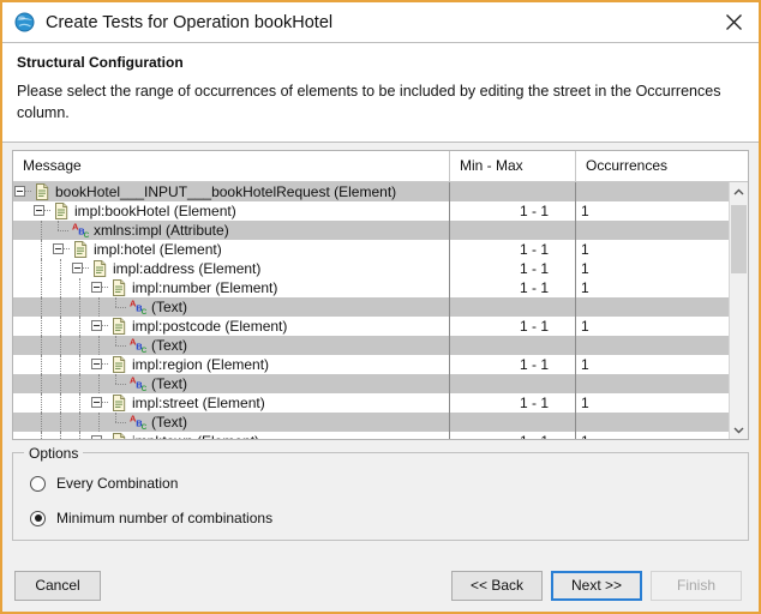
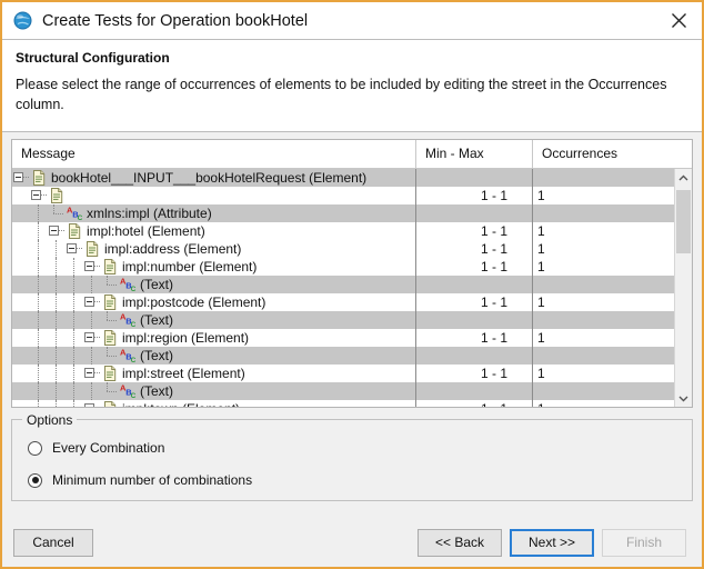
  Create Tests for Operation bookHotel
  Structural Configuration
  Please select the range of occurrences of elements to be included by editing the street in the Occurrences column.
  Message
  Min - Max
  Occurrences
  bookHotel___INPUT___bookHotelRequest (Element)
- impl:bookHotel (Element)
  1 - 1
  1
  A
  B
  xmlns:impl (Attribute)
  impl:hotel (Element)
  1 - 1
  1
  impl:address (Element)
  1 - 1
  1
  impl:number (Element)
  1 - 1
  1
  A
  B
  (Text)
  impl:postcode (Element)
  1 - 1
  1
  A
  B
  (Text)
  impl:region (Element)
  1 - 1
  1
  A
  B
  (Text)
  impl:street (Element)
  1 - 1
  1
  A
  B
  (Text)
  Options
  Every Combination
  Minimum number of combinations
  Cancel
  << Back
  Next >>
  Finish
